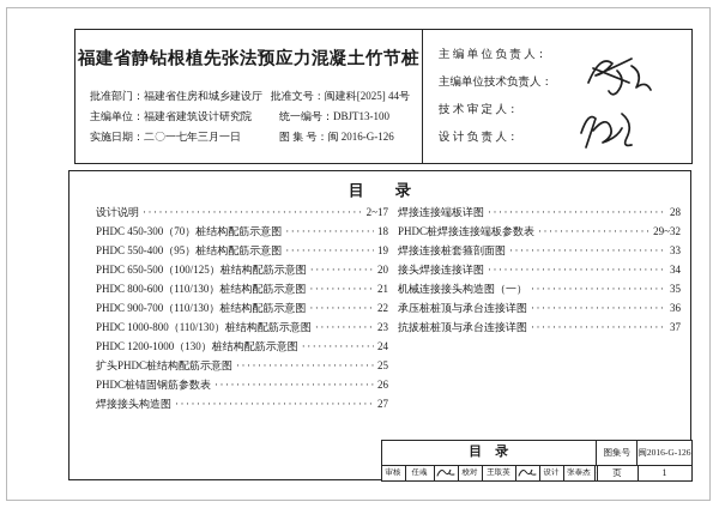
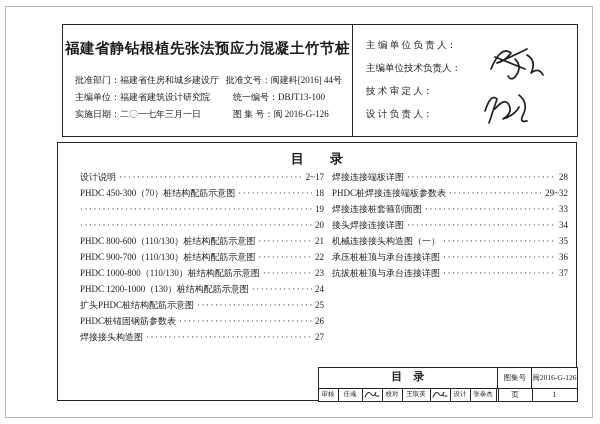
  福建省静钻根植先张法预应力混凝土竹节桩
  批准部门：福建省住房和城乡建设厅
- 批准文号：闽建科[2025] 44号
+ 批准文号：闽建科[2016] 44号
  主编单位：福建省建筑设计研究院
  统一编号：DBJT13-100
  实施日期：二〇一七年三月一日
  图 集 号：闽 2016-G-126
  主 编 单 位 负 责 人：
  主编单位技术负责人：
  技 术 审 定 人：
  设 计 负 责 人：
  目 录
  设计说明
  2~17
  PHDC 450-300（70）桩结构配筋示意图
  18
- PHDC 550-400（95）桩结构配筋示意图
  19
- PHDC 650-500（100/125）桩结构配筋示意图
  20
  PHDC 800-600（110/130）桩结构配筋示意图
  21
  PHDC 900-700（110/130）桩结构配筋示意图
  22
  PHDC 1000-800（110/130）桩结构配筋示意图
  23
  PHDC 1200-1000（130）桩结构配筋示意图
  24
  扩头PHDC桩结构配筋示意图
  25
  PHDC桩锚固钢筋参数表
  26
  焊接接头构造图
  27
  焊接连接端板详图
  28
  PHDC桩焊接连接端板参数表
  29~32
  焊接连接桩套箍剖面图
  33
  接头焊接连接详图
  34
  机械连接接头构造图（一）
  35
  承压桩桩顶与承台连接详图
  36
  抗拔桩桩顶与承台连接详图
  37
  目 录
  图集号
  闽2016-G-126
  页
  1
